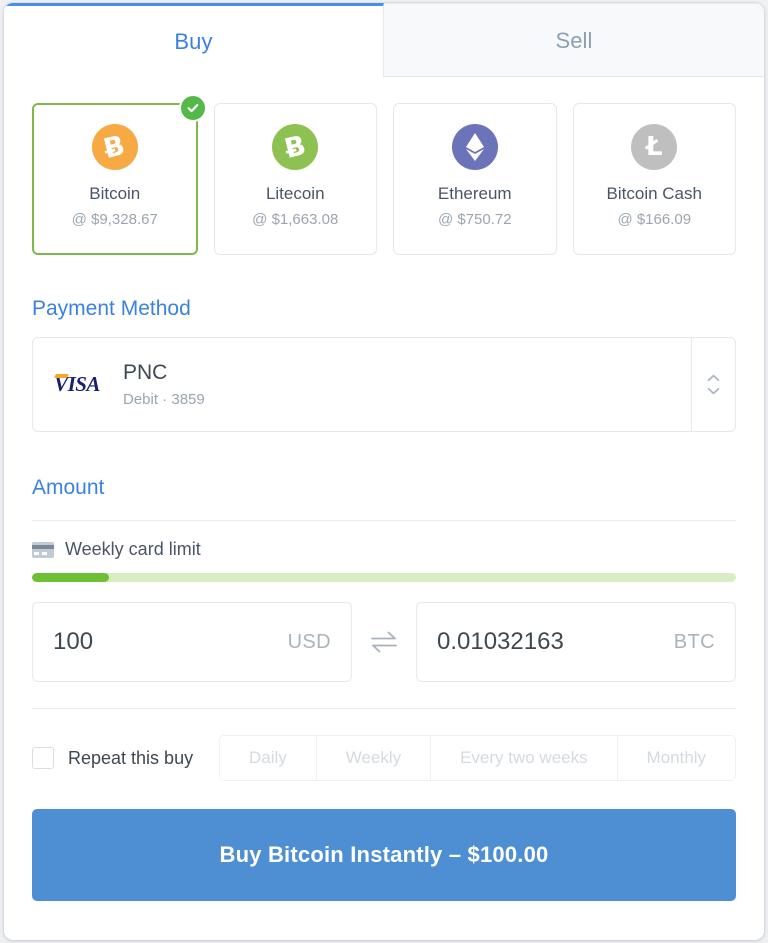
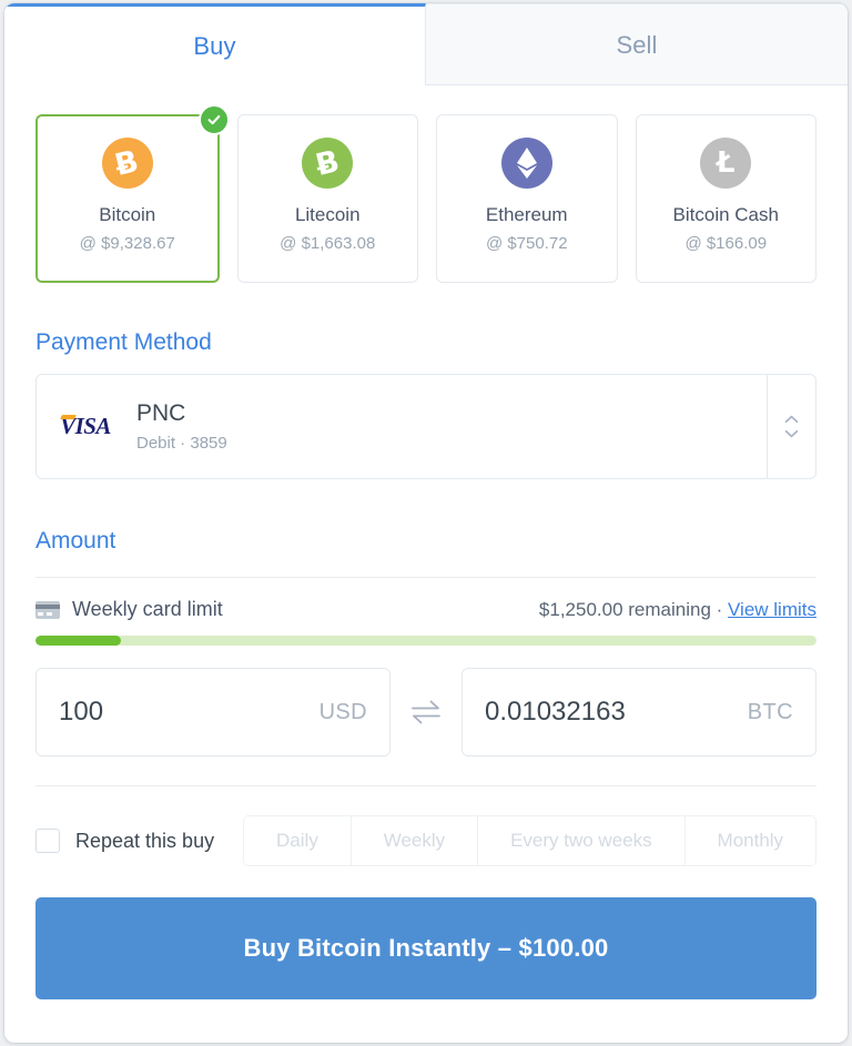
  Buy
  Sell
  Bitcoin
  @ $9,328.67
  Litecoin
  @ $1,663.08
  Ethereum
  @ $750.72
  Ł
  Bitcoin Cash
  @ $166.09
  Payment Method
  VISA
  PNC
  Debit · 3859
  Amount
  Weekly card limit
+ $1,250.00 remaining · View limits
  100
  USD
  0.01032163
  BTC
  Repeat this buy
  Daily
  Weekly
  Every two weeks
  Monthly
  Buy Bitcoin Instantly – $100.00
